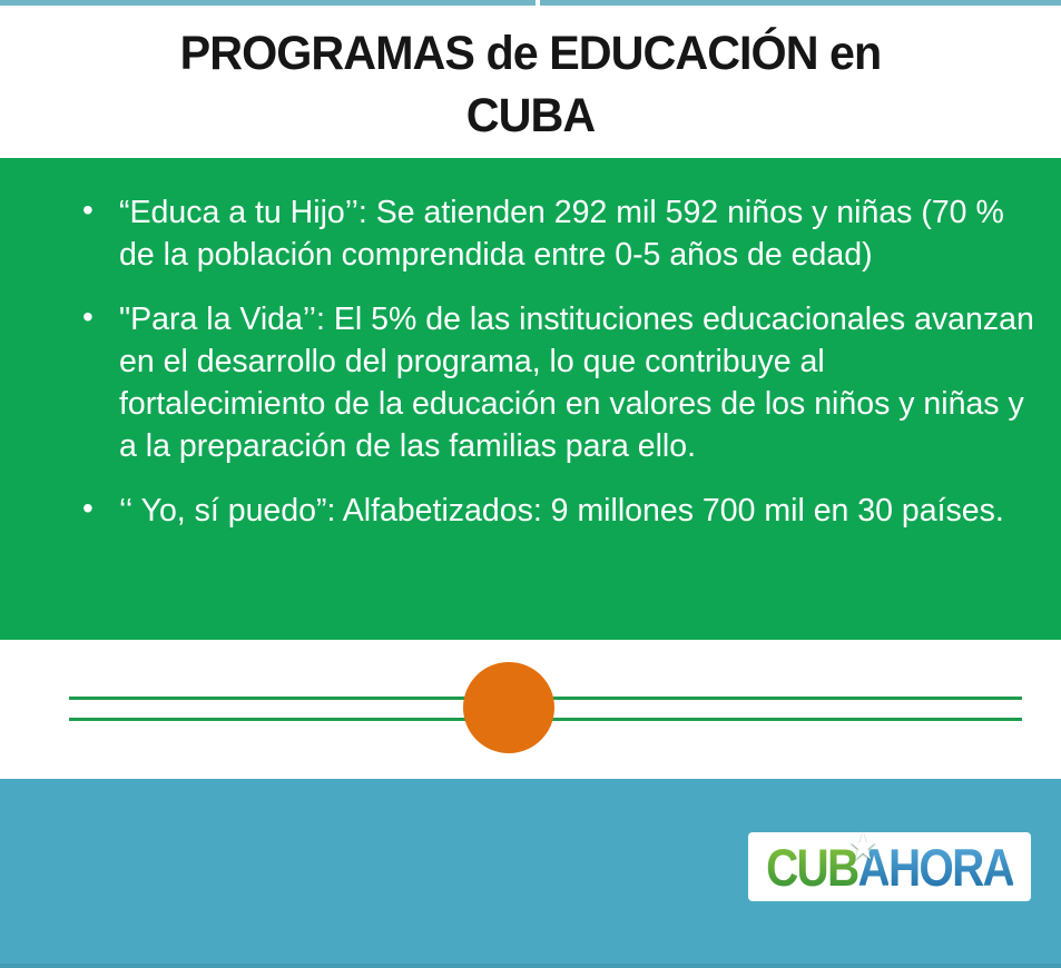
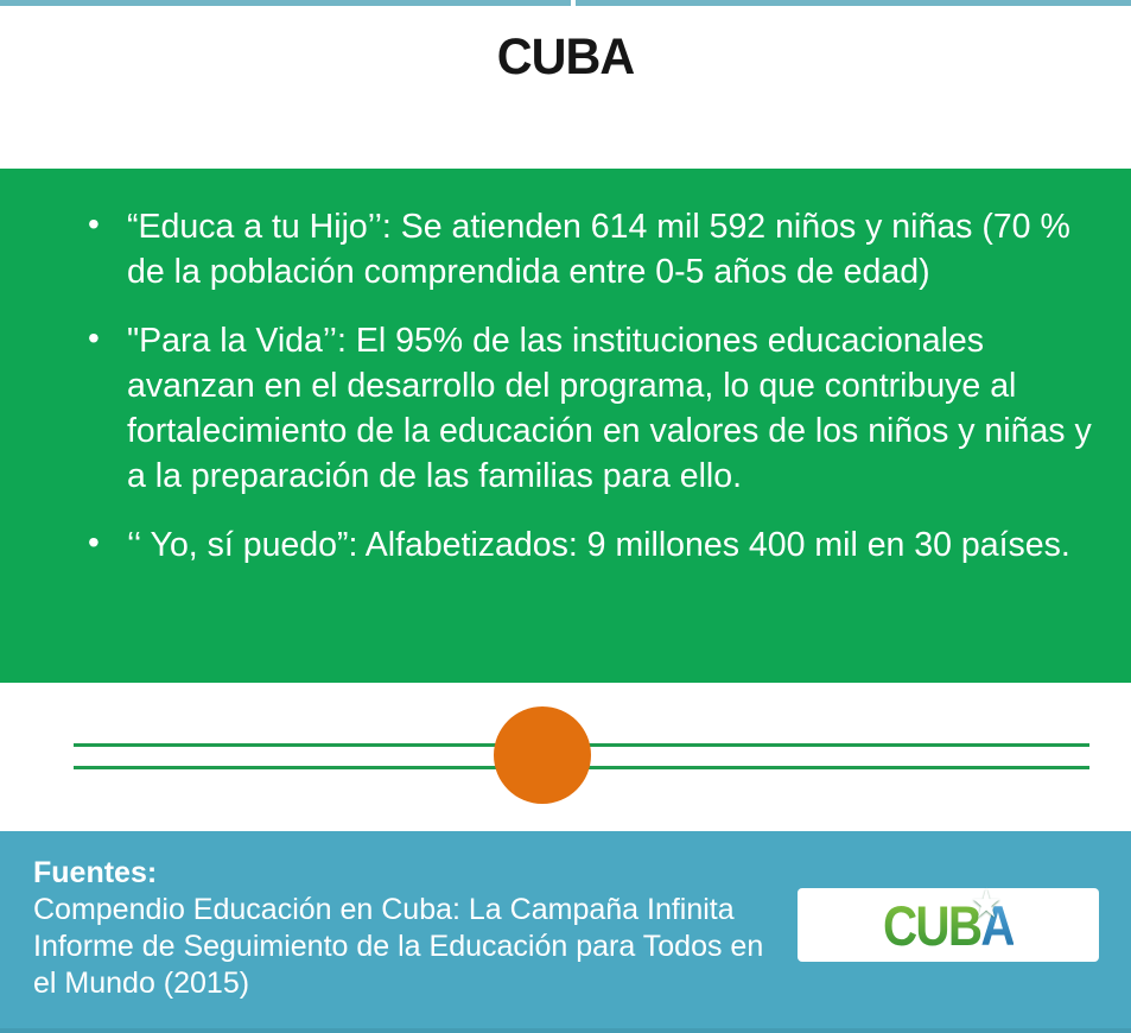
- PROGRAMAS de EDUCACIÓN en
  CUBA
  •
- “Educa a tu Hijo’’: Se atienden 292 mil 592 niños y niñas (70 % de la población comprendida entre 0-5 años de edad)
+ “Educa a tu Hijo’’: Se atienden 614 mil 592 niños y niñas (70 % de la población comprendida entre 0-5 años de edad)
  •
- "Para la Vida’’: El 5% de las instituciones educacionales avanzan en el desarrollo del programa, lo que contribuye al fortalecimiento de la educación en valores de los niños y niñas y a la preparación de las familias para ello.
+ "Para la Vida’’: El 95% de las instituciones educacionales avanzan en el desarrollo del programa, lo que contribuye al fortalecimiento de la educación en valores de los niños y niñas y a la preparación de las familias para ello.
  •
- ‘‘ Yo, sí puedo”: Alfabetizados: 9 millones 700 mil en 30 países.
+ ‘‘ Yo, sí puedo”: Alfabetizados: 9 millones 400 mil en 30 países.
+ Fuentes:
+ Compendio Educación en Cuba: La Campaña Infinita Informe de Seguimiento de la Educación para Todos en el Mundo (2015)
  CUBA
  ★
- HORA
